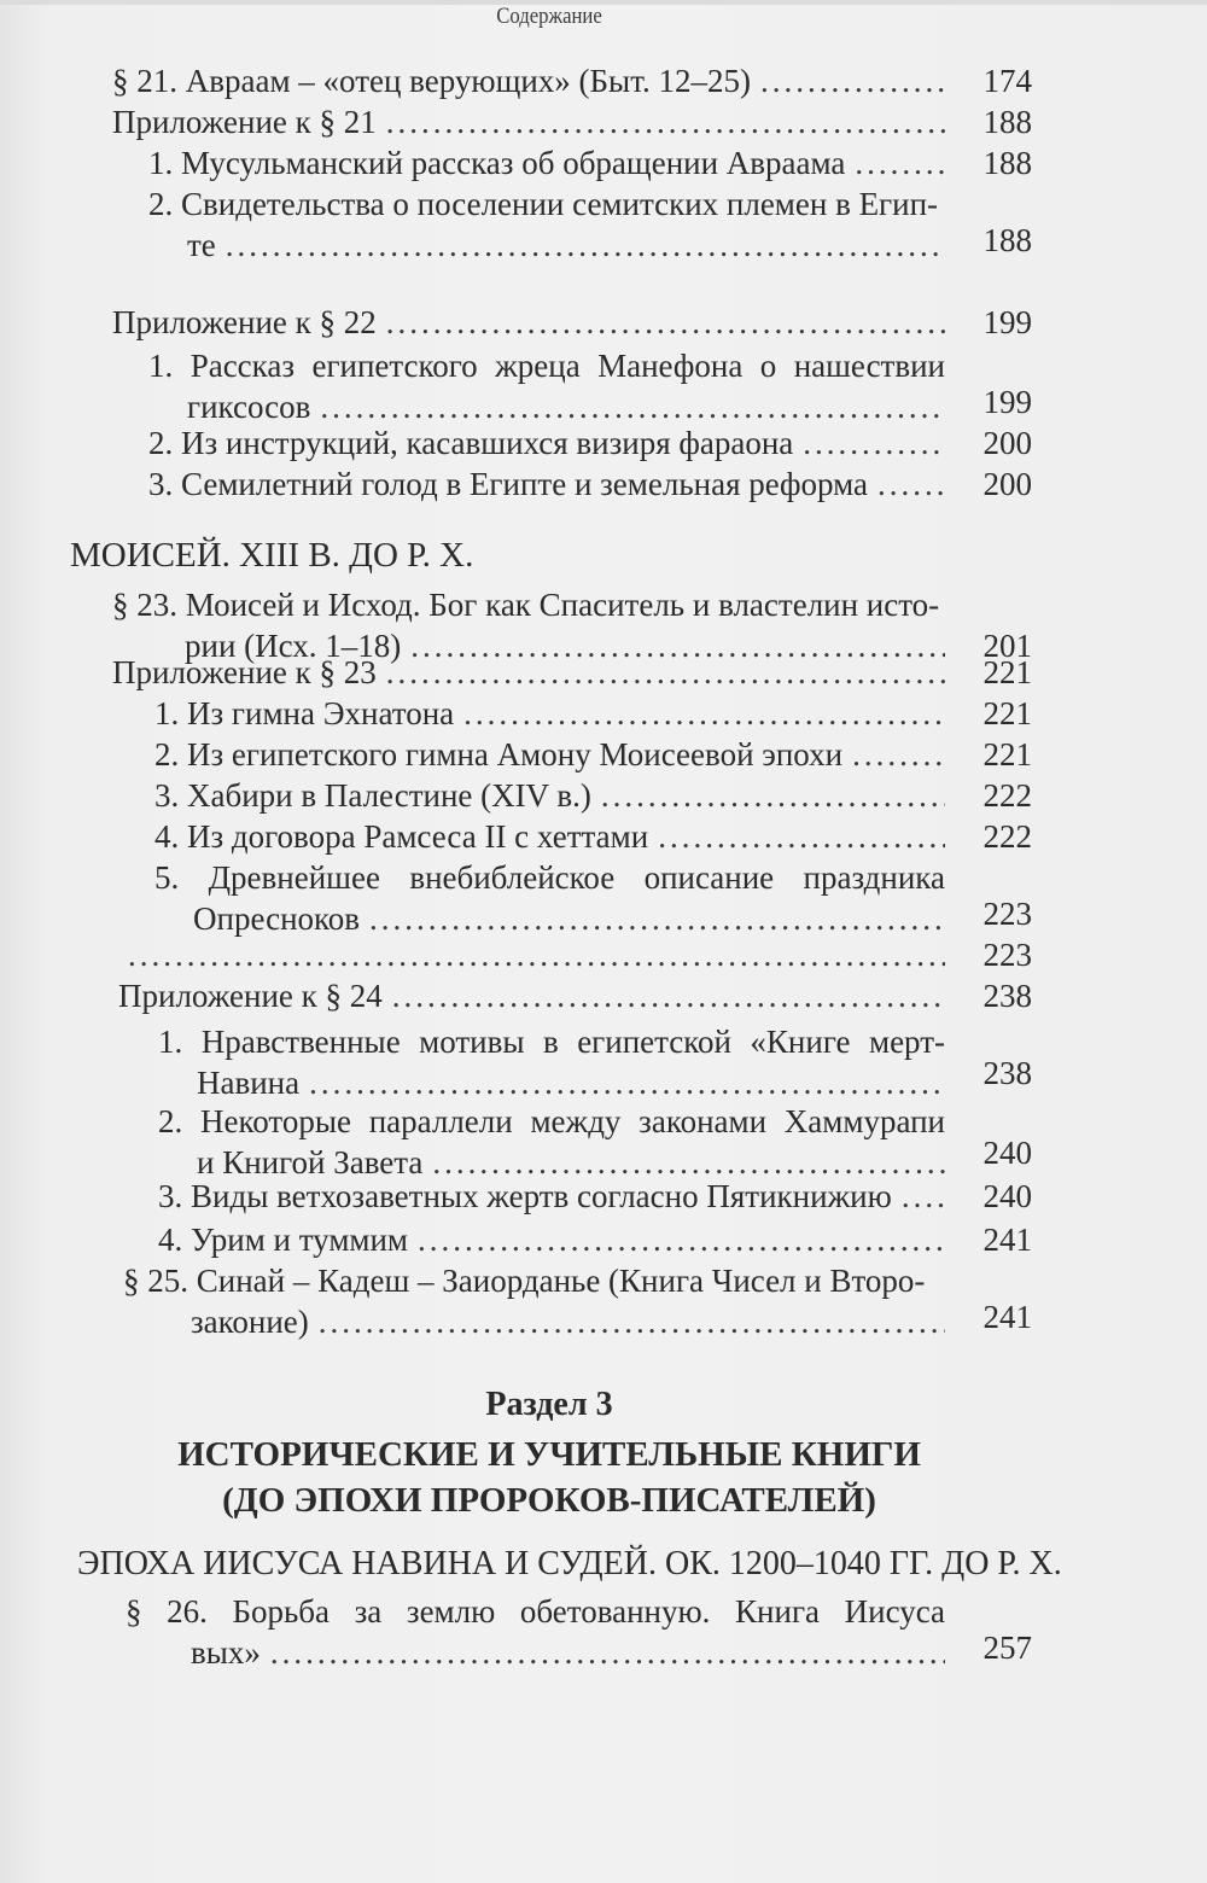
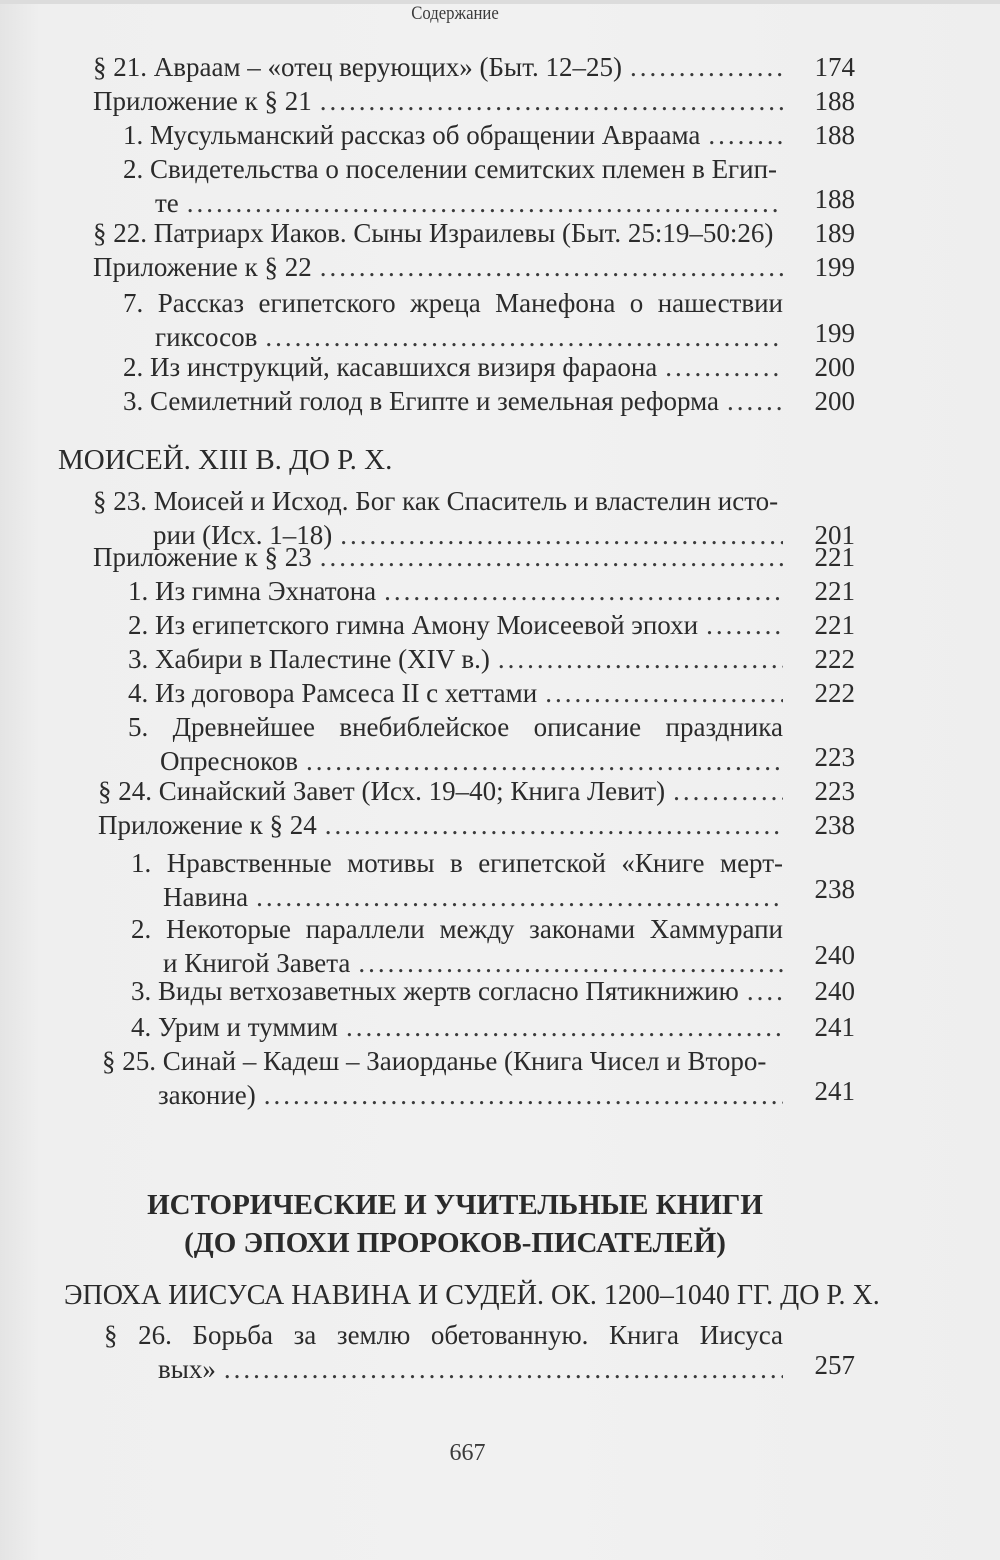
  Содержание
  § 21. Авраам – «отец верующих» (Быт. 12–25)
  174
  Приложение к § 21
  188
  1. Мусульманский рассказ об обращении Авраама
  188
  2. Свидетельства о поселении семитских племен в Егип-
  те
  188
+ § 22. Патриарх Иаков. Сыны Израилевы (Быт. 25:19–50:26)
+ 189
  Приложение к § 22
  199
- 1. Рассказ египетского жреца Манефона о нашествии
+ 7. Рассказ египетского жреца Манефона о нашествии
  гиксосов
  199
  2. Из инструкций, касавшихся визиря фараона
  200
  3. Семилетний голод в Египте и земельная реформа
  200
  МОИСЕЙ. XIII В. ДО Р. Х.
  § 23. Моисей и Исход. Бог как Спаситель и властелин исто-
  рии (Исх. 1–18)
  201
  Приложение к § 23
  221
  1. Из гимна Эхнатона
  221
  2. Из египетского гимна Амону Моисеевой эпохи
  221
  3. Хабири в Палестине (XIV в.)
  222
  4. Из договора Рамсеса II с хеттами
  222
  5. Древнейшее внебиблейское описание праздника
  Опресноков
  223
+ § 24. Синайский Завет (Исх. 19–40; Книга Левит)
  223
  Приложение к § 24
  238
  1. Нравственные мотивы в египетской «Книге мерт-
  Навина
  238
  2. Некоторые параллели между законами Хаммурапи
  и Книгой Завета
  240
  3. Виды ветхозаветных жертв согласно Пятикнижию
  240
  4. Урим и туммим
  241
  § 25. Синай – Кадеш – Заиорданье (Книга Чисел и Второ-
  законие)
  241
- Раздел 3
  ИСТОРИЧЕСКИЕ И УЧИТЕЛЬНЫЕ КНИГИ
  (ДО ЭПОХИ ПРОРОКОВ-ПИСАТЕЛЕЙ)
  ЭПОХА ИИСУСА НАВИНА И СУДЕЙ. ОК. 1200–1040 ГГ. ДО Р. Х.
  § 26. Борьба за землю обетованную. Книга Иисуса
  вых»
  257
+ 667
